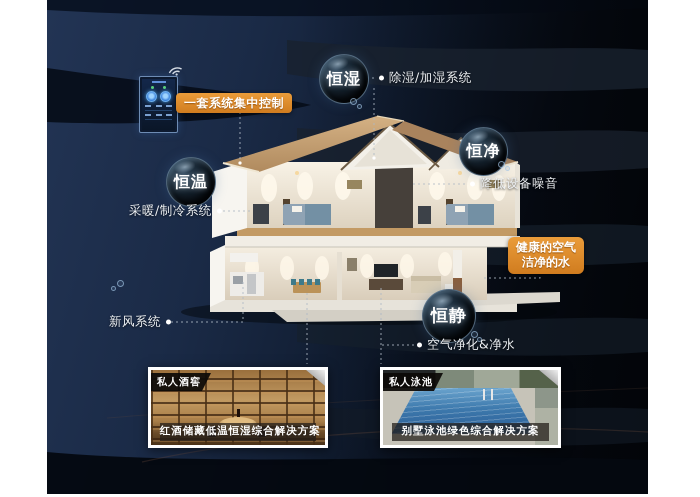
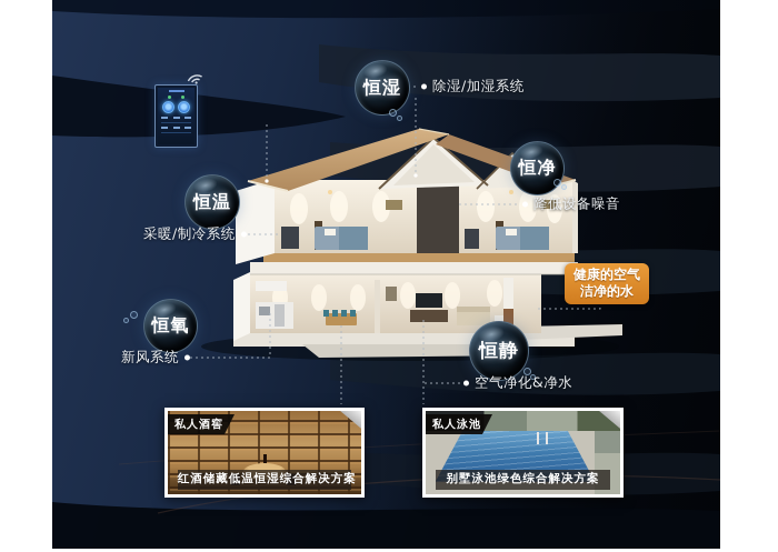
- 一套系统集中控制
  健康的空气
  洁净的水
  恒湿
  恒净
  恒温
+ 恒氧
  恒静
  除湿/加湿系统
  降低设备噪音
  采暖/制冷系统
  新风系统
  空气净化&净水
  私人酒窖
  红酒储藏低温恒湿综合解决方案
  私人泳池
  别墅泳池绿色综合解决方案
